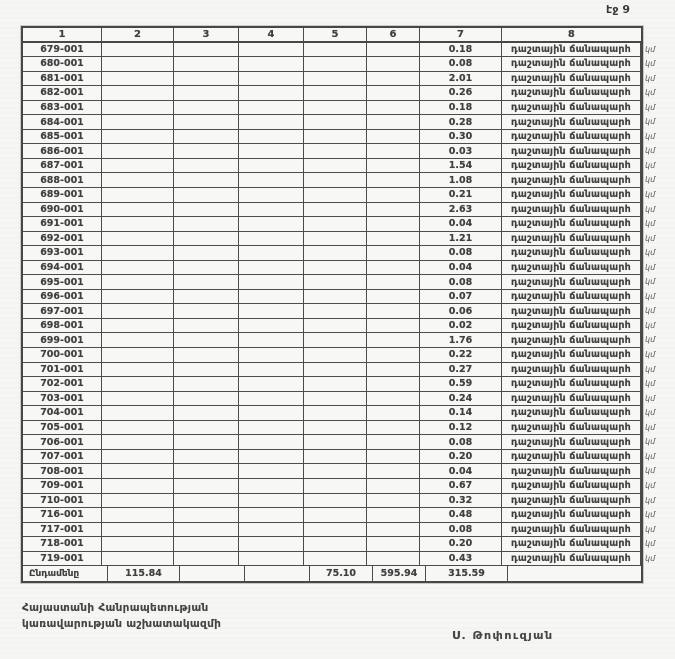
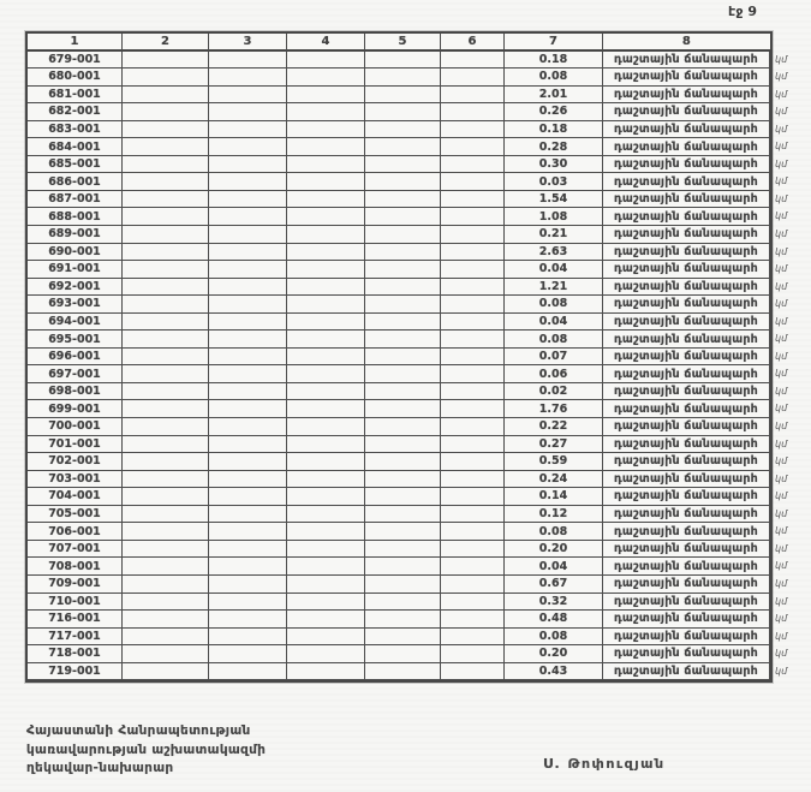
  էջ 9
  1
  2
  3
  4
  5
  6
  7
  8
  679-001
  0.18
  դաշտային ճանապարհ
  կմ
  680-001
  0.08
  դաշտային ճանապարհ
  կմ
  681-001
  2.01
  դաշտային ճանապարհ
  կմ
  682-001
  0.26
  դաշտային ճանապարհ
  կմ
  683-001
  0.18
  դաշտային ճանապարհ
  կմ
  684-001
  0.28
  դաշտային ճանապարհ
  կմ
  685-001
  0.30
  դաշտային ճանապարհ
  կմ
  686-001
  0.03
  դաշտային ճանապարհ
  կմ
  687-001
  1.54
  դաշտային ճանապարհ
  կմ
  688-001
  1.08
  դաշտային ճանապարհ
  կմ
  689-001
  0.21
  դաշտային ճանապարհ
  կմ
  690-001
  2.63
  դաշտային ճանապարհ
  կմ
  691-001
  0.04
  դաշտային ճանապարհ
  կմ
  692-001
  1.21
  դաշտային ճանապարհ
  կմ
  693-001
  0.08
  դաշտային ճանապարհ
  կմ
  694-001
  0.04
  դաշտային ճանապարհ
  կմ
  695-001
  0.08
  դաշտային ճանապարհ
  կմ
  696-001
  0.07
  դաշտային ճանապարհ
  կմ
  697-001
  0.06
  դաշտային ճանապարհ
  կմ
  698-001
  0.02
  դաշտային ճանապարհ
  կմ
  699-001
  1.76
  դաշտային ճանապարհ
  կմ
  700-001
  0.22
  դաշտային ճանապարհ
  կմ
  701-001
  0.27
  դաշտային ճանապարհ
  կմ
  702-001
  0.59
  դաշտային ճանապարհ
  կմ
  703-001
  0.24
  դաշտային ճանապարհ
  կմ
  704-001
  0.14
  դաշտային ճանապարհ
  կմ
  705-001
  0.12
  դաշտային ճանապարհ
  կմ
  706-001
  0.08
  դաշտային ճանապարհ
  կմ
  707-001
  0.20
  դաշտային ճանապարհ
  կմ
  708-001
  0.04
  դաշտային ճանապարհ
  կմ
  709-001
  0.67
  դաշտային ճանապարհ
  կմ
  710-001
  0.32
  դաշտային ճանապարհ
  կմ
  716-001
  0.48
  դաշտային ճանապարհ
  կմ
  717-001
  0.08
  դաշտային ճանապարհ
  կմ
  718-001
  0.20
  դաշտային ճանապարհ
  կմ
  719-001
  0.43
  դաշտային ճանապարհ
  կմ
- Ընդամենը
- 115.84
- 75.10
- 595.94
- 315.59
  Հայաստանի Հանրապետության
  կառավարության աշխատակազմի
+ ղեկավար-նախարար
  Ս. Թոփուզյան
